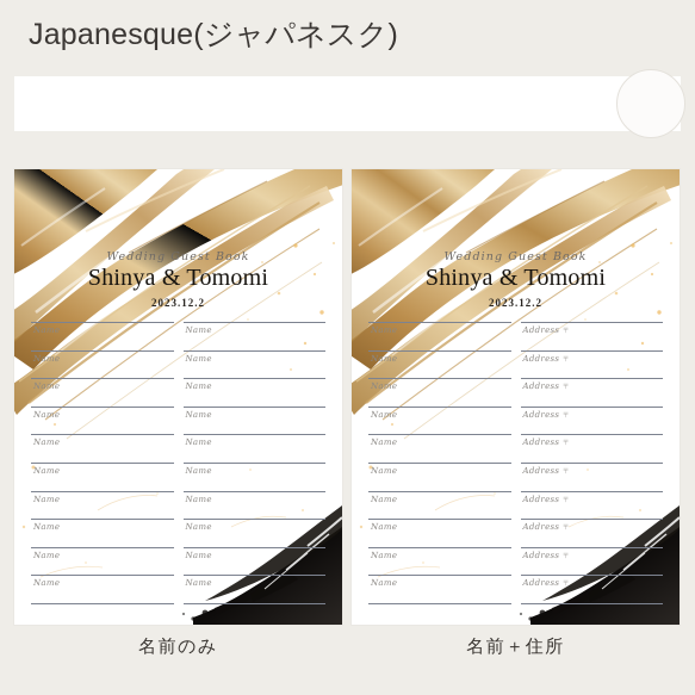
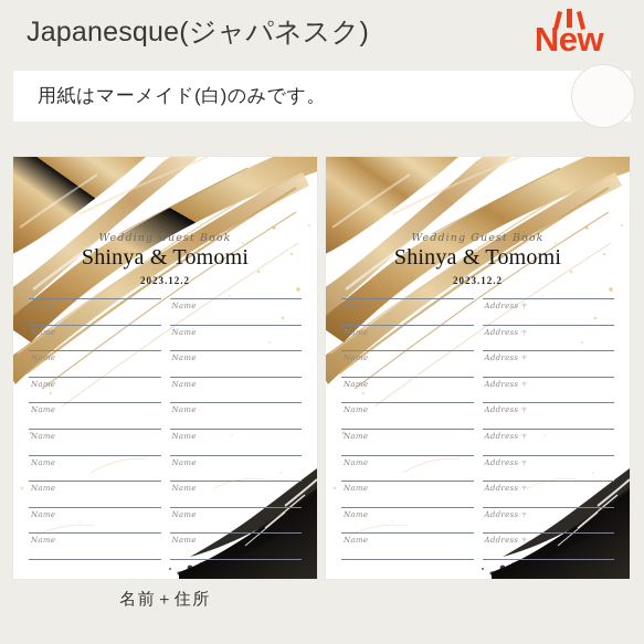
  Japanesque(ジャパネスク)
+ New
+ 用紙はマーメイド(白)のみです。
  Wedding Guest Book
  Shinya & Tomomi
  2023.12.2
  Name
  Name
  Name
  Name
  Name
  Name
  Name
  Name
  Name
  Name
  Name
  Name
  Name
  Name
  Name
  Name
  Name
  Name
  Name
  Name
  Wedding Guest Book
  Shinya & Tomomi
  2023.12.2
  Name
  Address
  Name
  Address
  Name
  Address
  Name
  Address
  Name
  Address
  Name
  Address
  Name
  Address
  Name
  Address
  Name
  Address
  Name
  Address
- 名前のみ
  名前＋住所
